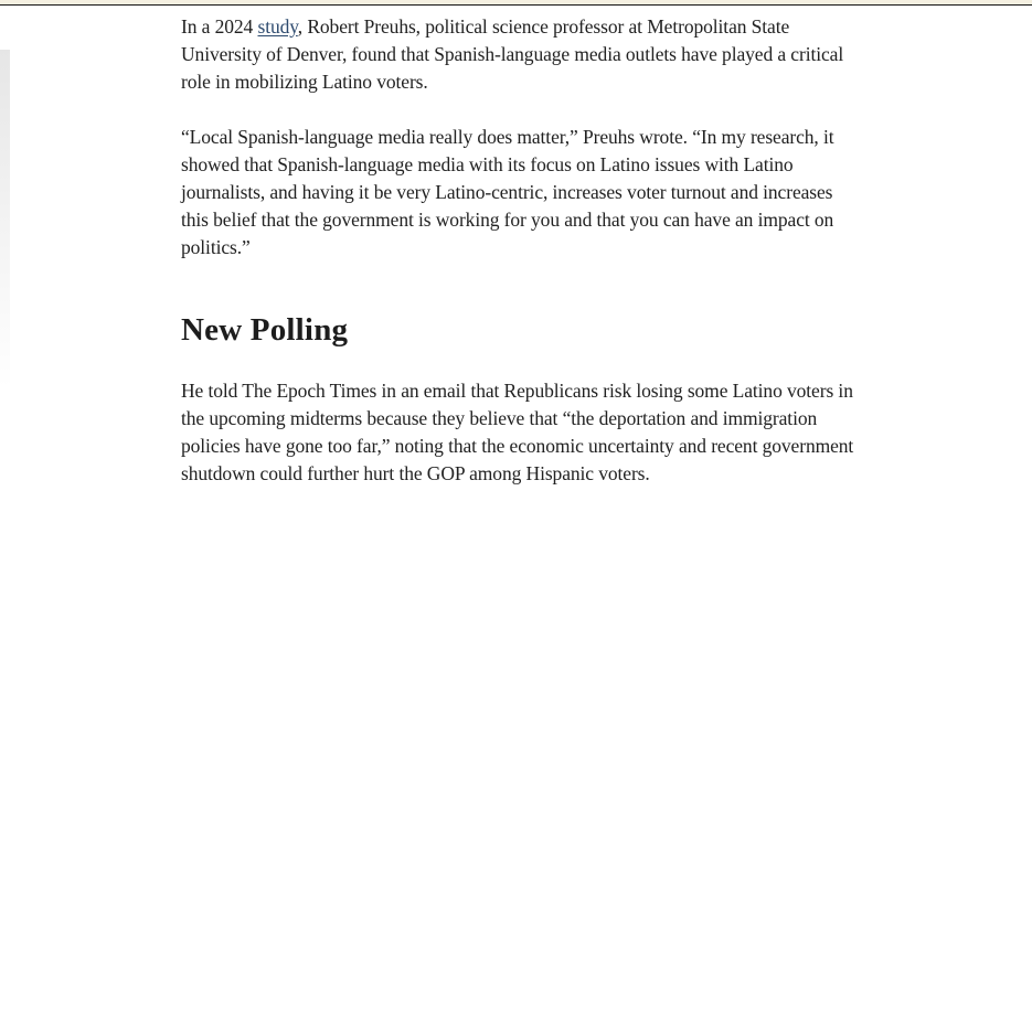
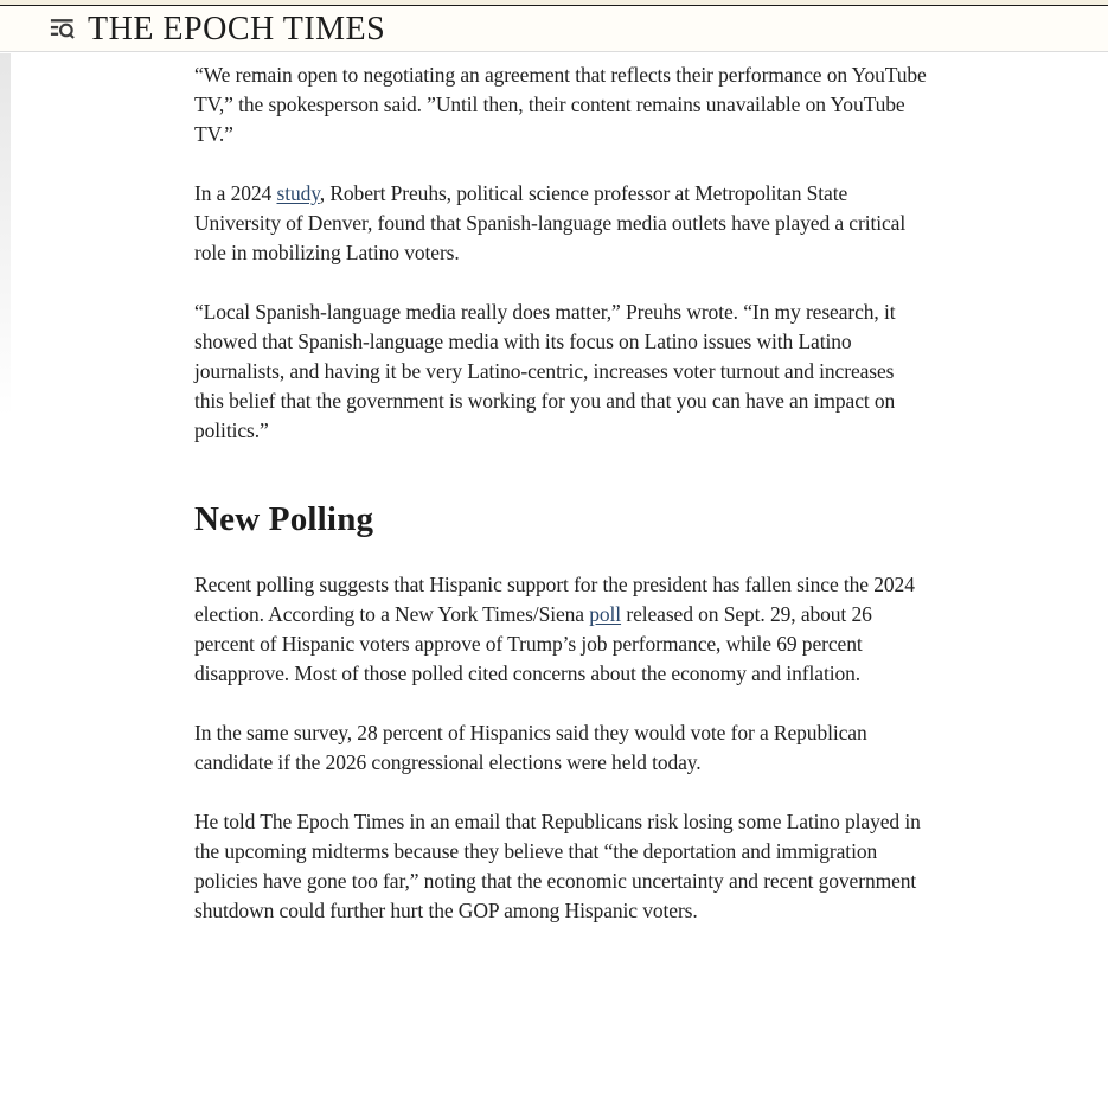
+ THE EPOCH TIMES
+ “We remain open to negotiating an agreement that reflects their performance on YouTube TV,” the spokesperson said. ”Until then, their content remains unavailable on YouTube TV.”
  In a 2024 study, Robert Preuhs, political science professor at Metropolitan State University of Denver, found that Spanish-language media outlets have played a critical role in mobilizing Latino voters.
  “Local Spanish-language media really does matter,” Preuhs wrote. “In my research, it showed that Spanish-language media with its focus on Latino issues with Latino journalists, and having it be very Latino-centric, increases voter turnout and increases this belief that the government is working for you and that you can have an impact on politics.”
  New Polling
+ Recent polling suggests that Hispanic support for the president has fallen since the 2024 election. According to a New York Times/Siena poll released on Sept. 29, about 26 percent of Hispanic voters approve of Trump’s job performance, while 69 percent disapprove. Most of those polled cited concerns about the economy and inflation.
+ In the same survey, 28 percent of Hispanics said they would vote for a Republican candidate if the 2026 congressional elections were held today.
- He told The Epoch Times in an email that Republicans risk losing some Latino voters in the upcoming midterms because they believe that “the deportation and immigration policies have gone too far,” noting that the economic uncertainty and recent government shutdown could further hurt the GOP among Hispanic voters.
+ He told The Epoch Times in an email that Republicans risk losing some Latino played in the upcoming midterms because they believe that “the deportation and immigration policies have gone too far,” noting that the economic uncertainty and recent government shutdown could further hurt the GOP among Hispanic voters.
